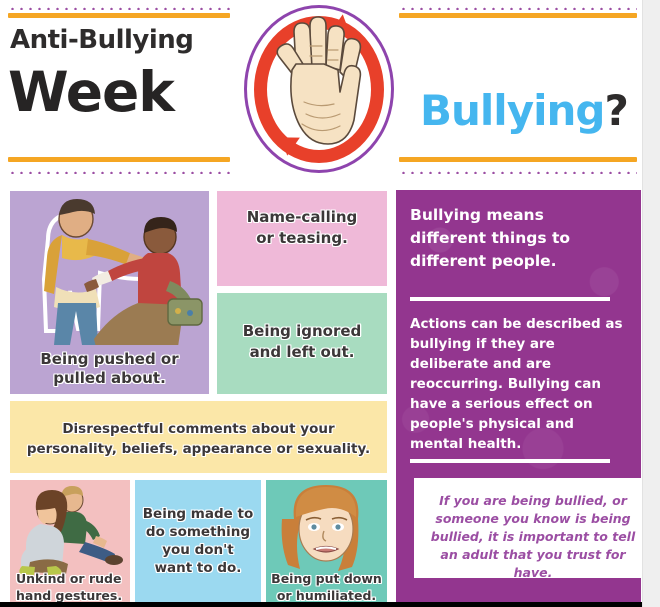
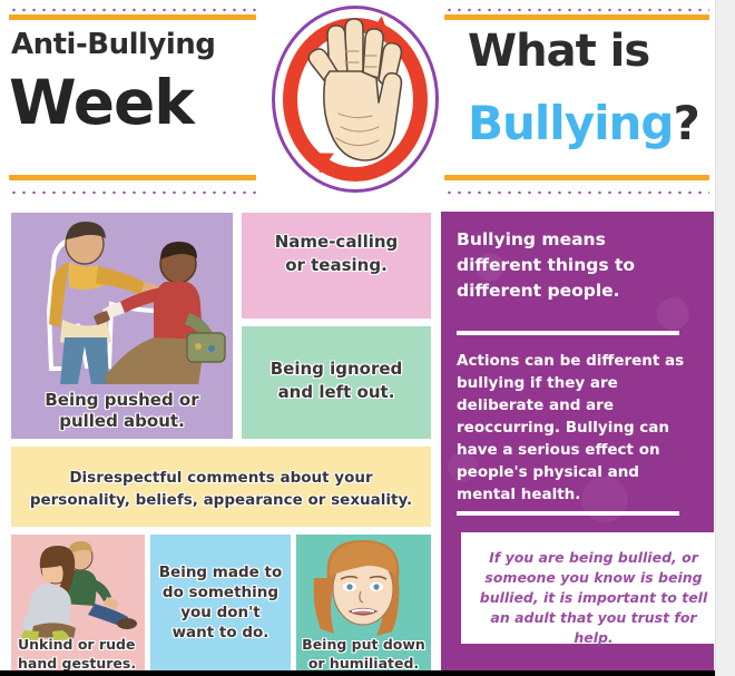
  Anti-Bullying
  Week
+ What is
  Bullying?
  Being pushed or
  pulled about.
  Name-calling
  or teasing.
  Being ignored
  and left out.
  Disrespectful comments about your
  personality, beliefs, appearance or sexuality.
  Unkind or rude
  hand gestures.
  Being made to
  do something
  you don't
  want to do.
  Being put down
  or humiliated.
  Bullying means different things to different people.
- Actions can be described as bullying if they are deliberate and are reoccurring. Bullying can have a serious effect on people's physical and mental health.
+ Actions can be different as bullying if they are deliberate and are reoccurring. Bullying can have a serious effect on people's physical and mental health.
- If you are being bullied, or someone you know is being bullied, it is important to tell an adult that you trust for have.
+ If you are being bullied, or someone you know is being bullied, it is important to tell an adult that you trust for help.
